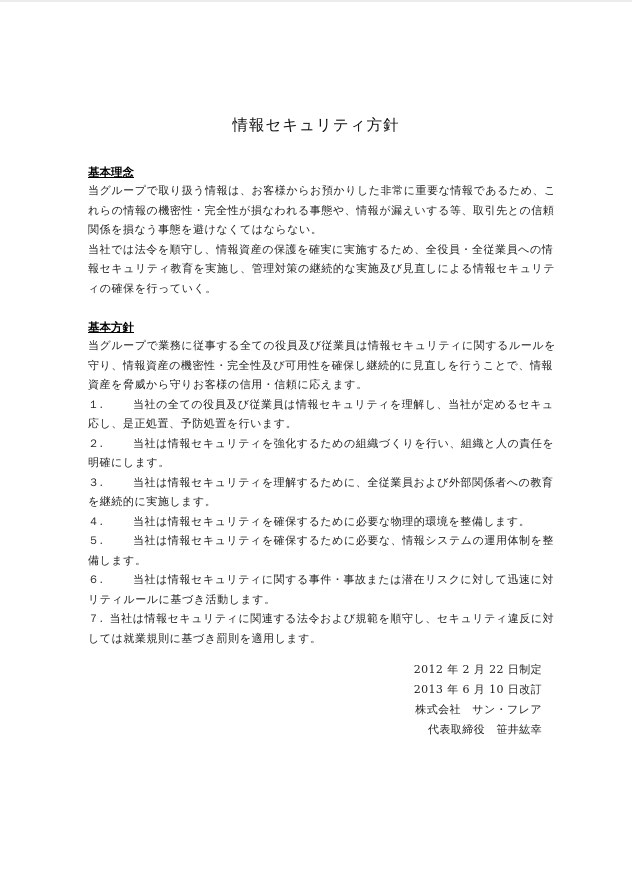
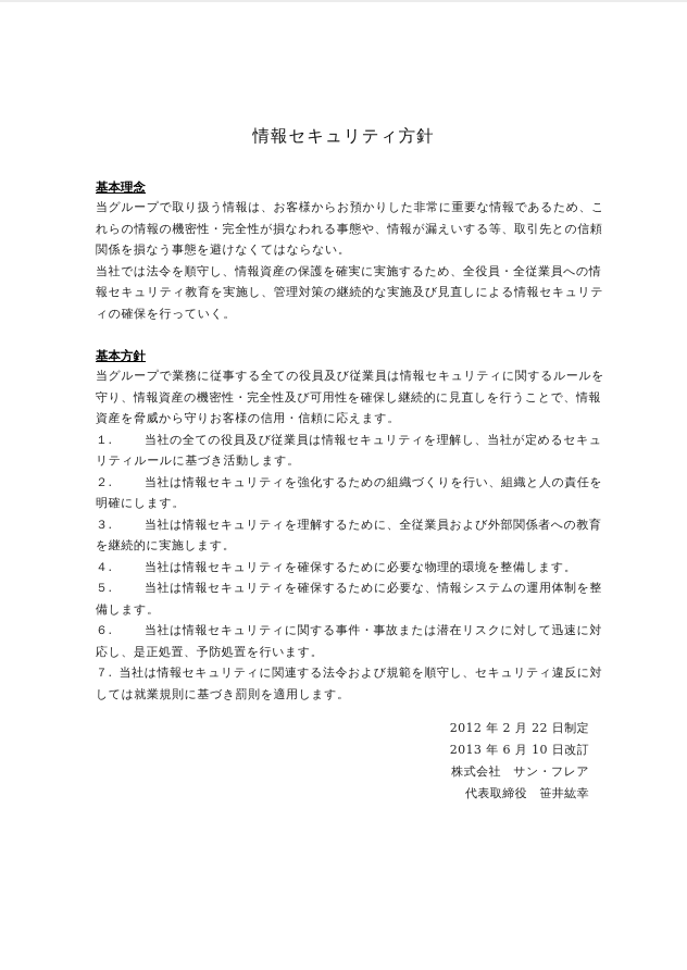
  情報セキュリティ方針
  基本理念
  当グループで取り扱う情報は、お客様からお預かりした非常に重要な情報であるため、こ
  れらの情報の機密性・完全性が損なわれる事態や、情報が漏えいする等、取引先との信頼
  関係を損なう事態を避けなくてはならない。
  当社では法令を順守し、情報資産の保護を確実に実施するため、全役員・全従業員への情
  報セキュリティ教育を実施し、管理対策の継続的な実施及び見直しによる情報セキュリテ
  ィの確保を行っていく。
  基本方針
  当グループで業務に従事する全ての役員及び従業員は情報セキュリティに関するルールを
  守り、情報資産の機密性・完全性及び可用性を確保し継続的に見直しを行うことで、情報
  資産を脅威から守りお客様の信用・信頼に応えます。
  １. 当社の全ての役員及び従業員は情報セキュリティを理解し、当社が定めるセキュ
- 応し、是正処置、予防処置を行います。
+ リティルールに基づき活動します。
  ２. 当社は情報セキュリティを強化するための組織づくりを行い、組織と人の責任を
  明確にします。
  ３. 当社は情報セキュリティを理解するために、全従業員および外部関係者への教育
  を継続的に実施します。
  ４. 当社は情報セキュリティを確保するために必要な物理的環境を整備します。
  ５. 当社は情報セキュリティを確保するために必要な、情報システムの運用体制を整
  備します。
  ６. 当社は情報セキュリティに関する事件・事故または潜在リスクに対して迅速に対
- リティルールに基づき活動します。
+ 応し、是正処置、予防処置を行います。
  ７. 当社は情報セキュリティに関連する法令および規範を順守し、セキュリティ違反に対
  しては就業規則に基づき罰則を適用します。
  2012 年 2 月 22 日制定
  2013 年 6 月 10 日改訂
  株式会社 サン・フレア
  代表取締役 笹井紘幸
